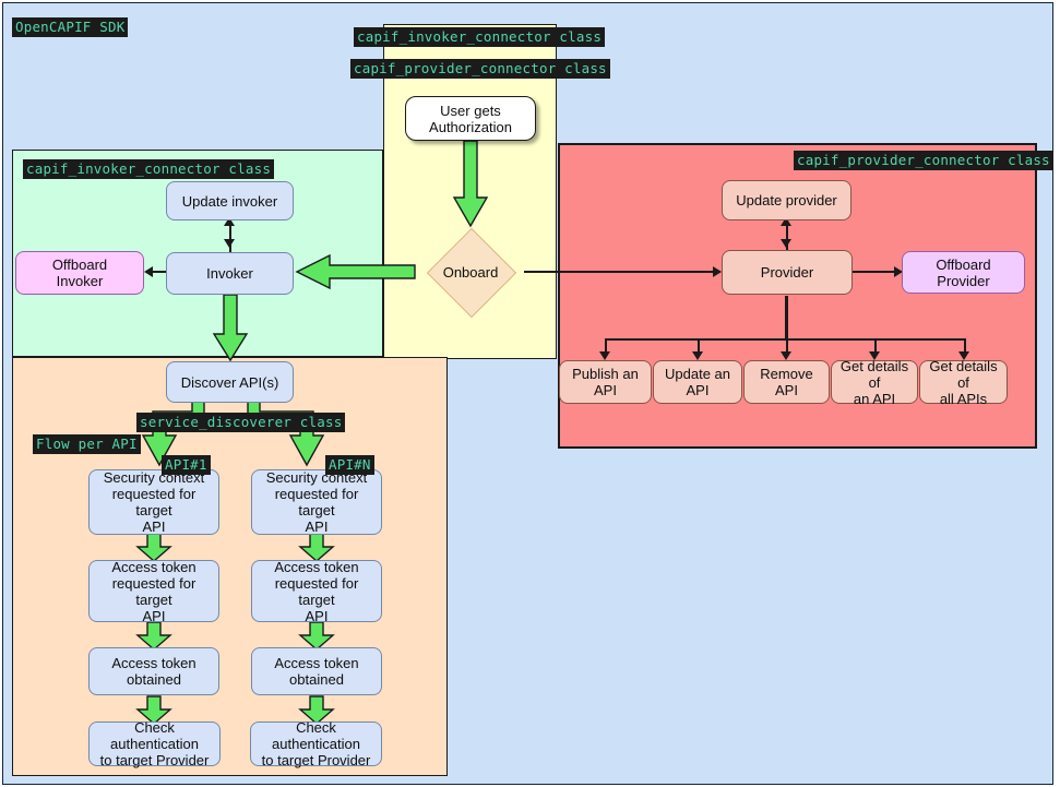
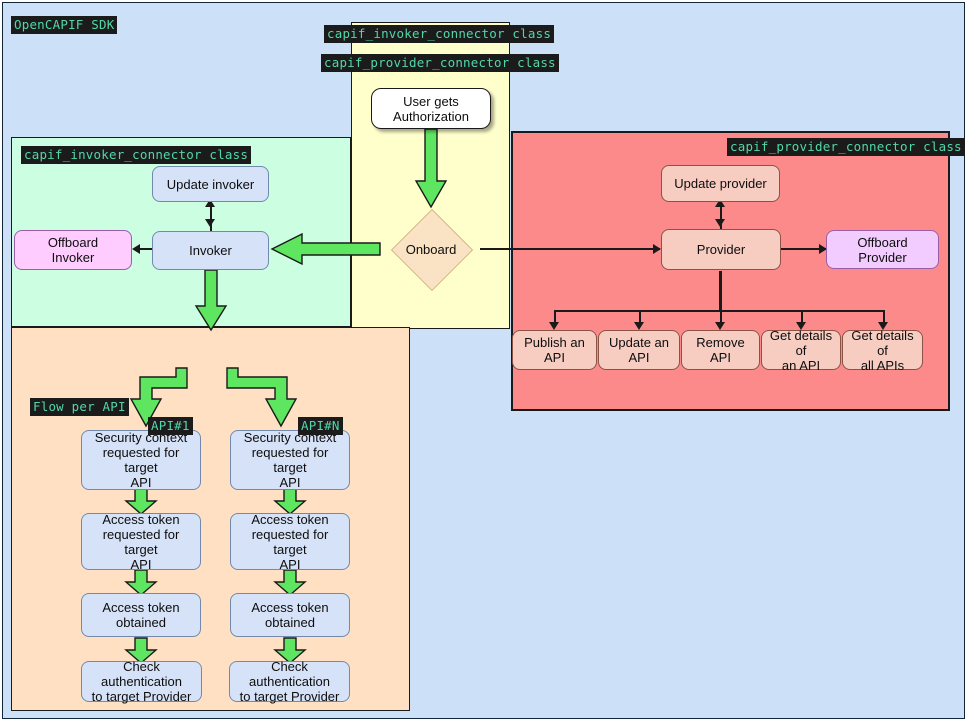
  OpenCAPIF SDK
  capif_invoker_connector class
  capif_provider_connector class
  capif_invoker_connector class
  capif_provider_connector class
  User gets
  Authorization
  Onboard
  Update invoker
  Invoker
  Offboard
  Invoker
- Discover API(s)
- service_discoverer class
  Flow per API
  API#1
  API#N
  Security context
  requested for target
  API
  Access token
  requested for target
  API
  Access token
  obtained
  Check authentication
  to target Provider
  Security context
  requested for target
  API
  Access token
  requested for target
  API
  Access token
  obtained
  Check authentication
  to target Provider
  Update provider
  Provider
  Offboard
  Provider
  Publish an API
  Update an API
  Remove API
  Get details of
  an API
  Get details of
  all APIs
